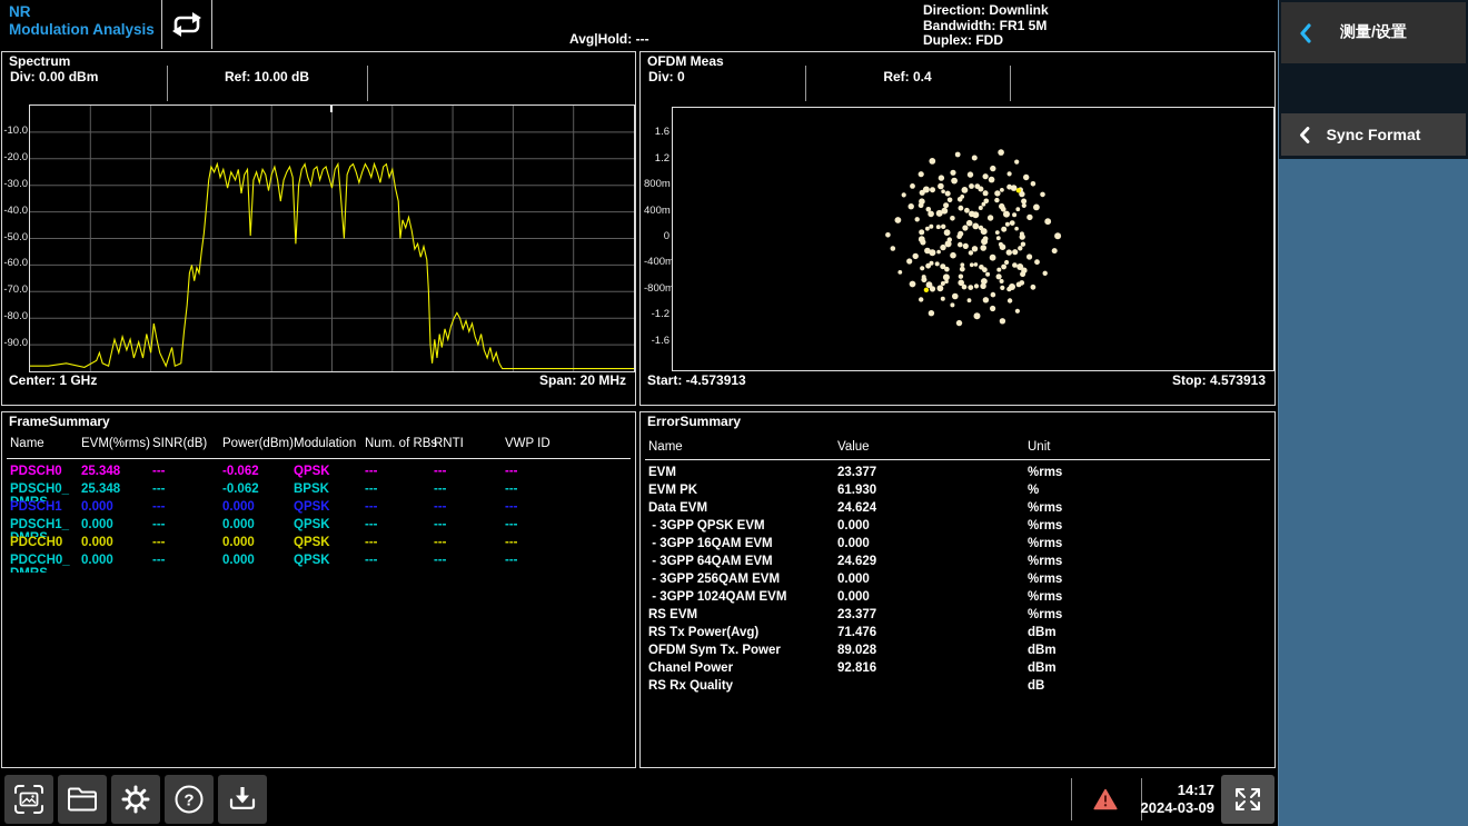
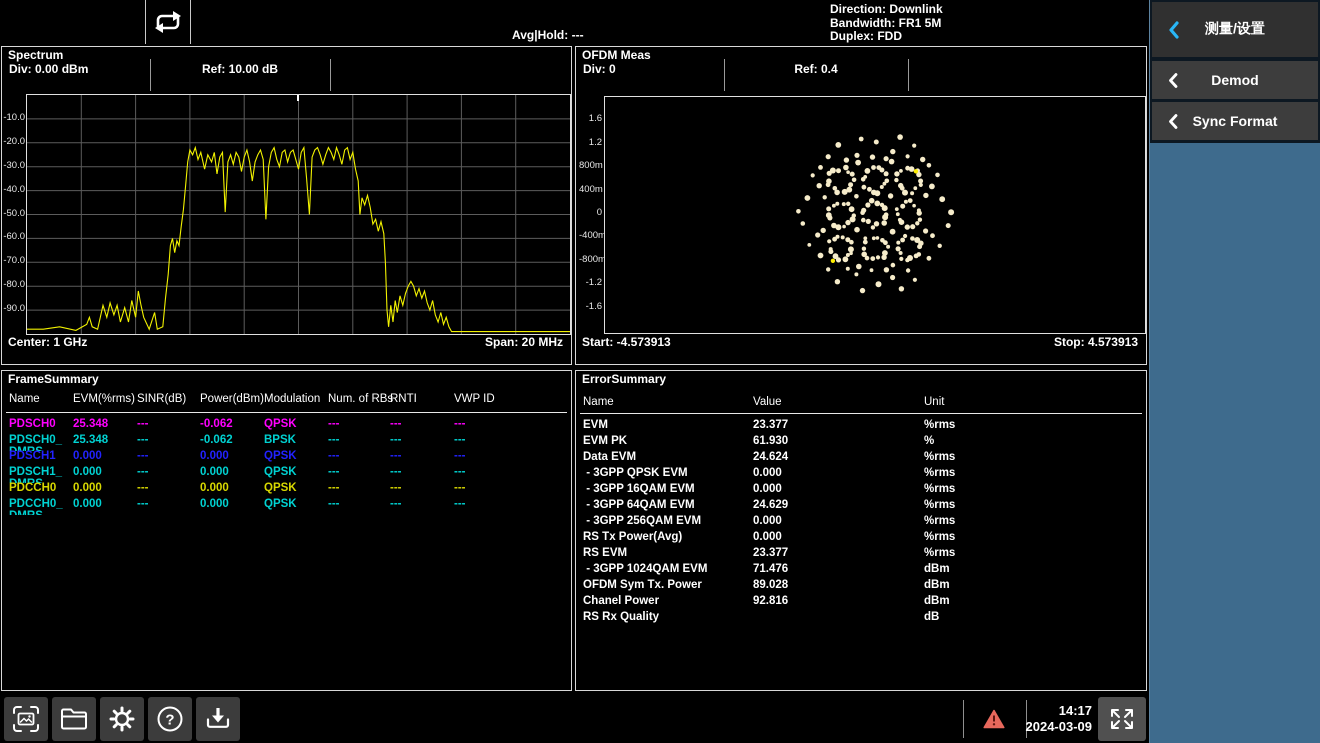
- NR
- Modulation Analysis
  Avg|Hold: ---
  Direction: Downlink
  Bandwidth: FR1 5M
  Duplex: FDD
  Spectrum
  Div: 0.00 dBm
  Ref: 10.00 dB
  -10.0
  -20.0
  -30.0
  -40.0
  -50.0
  -60.0
  -70.0
  -80.0
  -90.0
  Center: 1 GHz
  Span: 20 MHz
  OFDM Meas
  Div: 0
  Ref: 0.4
  1.6
  1.2
  800m
  400m
  0
  -400m
  -800m
  -1.2
  -1.6
  Start: -4.573913
  Stop: 4.573913
  FrameSummary
  Name
  EVM(%rms)
  SINR(dB)
  Power(dBm)
  Modulation
  Num. of RBs
  RNTI
  VWP ID
  PDSCH0
  25.348
  ---
  -0.062
  QPSK
  ---
  ---
  ---
  PDSCH0_
  25.348
  ---
  -0.062
  BPSK
  ---
  ---
  ---
  PDSCH1
  0.000
  ---
  0.000
  QPSK
  ---
  ---
  ---
  PDSCH1_
  0.000
  ---
  0.000
  QPSK
  ---
  ---
  ---
  PDCCH0
  0.000
  ---
  0.000
  QPSK
  ---
  ---
  ---
  PDCCH0_
  0.000
  ---
  0.000
  QPSK
  ---
  ---
  ---
  ErrorSummary
  Name
  Value
  Unit
  EVM
  23.377
  %rms
  EVM PK
  61.930
  %
  Data EVM
  24.624
  %rms
  - 3GPP QPSK EVM
  0.000
  %rms
  - 3GPP 16QAM EVM
  0.000
  %rms
  - 3GPP 64QAM EVM
  24.629
  %rms
  - 3GPP 256QAM EVM
  0.000
  %rms
- - 3GPP 1024QAM EVM
+ RS Tx Power(Avg)
  0.000
  %rms
  RS EVM
  23.377
  %rms
- RS Tx Power(Avg)
+ - 3GPP 1024QAM EVM
  71.476
  dBm
  OFDM Sym Tx. Power
  89.028
  dBm
  Chanel Power
  92.816
  dBm
  RS Rx Quality
  dB
  ?
  14:17
  2024-03-09
  测量/设置
+ Demod
  Sync Format
